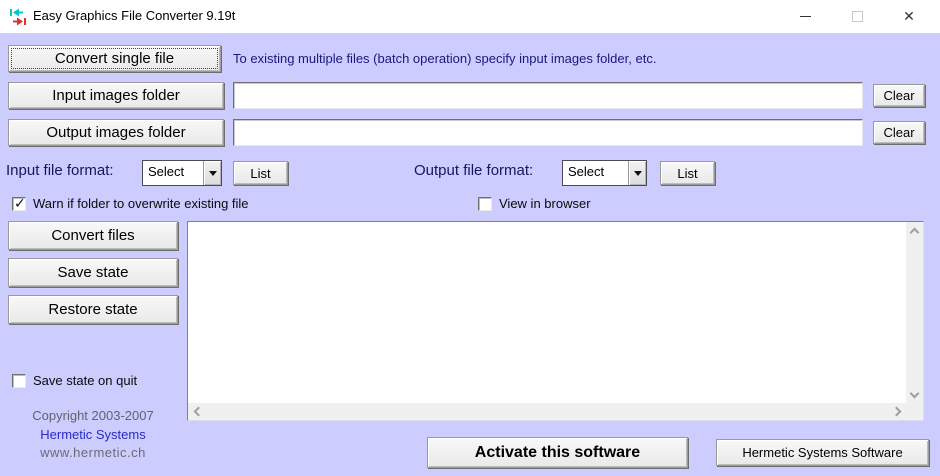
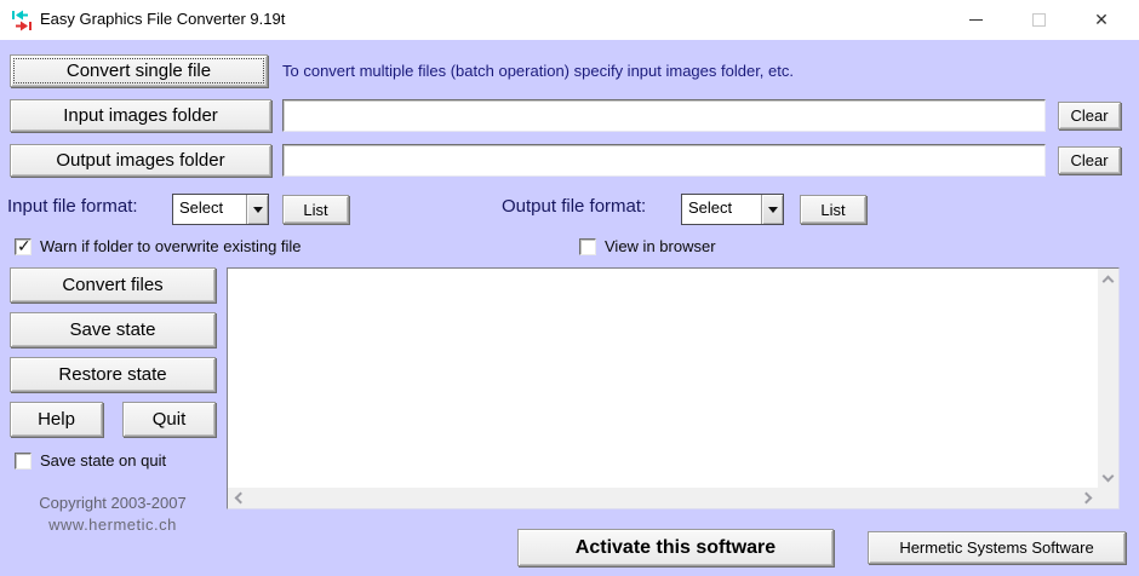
  Easy Graphics File Converter 9.19t
  ✕
  Convert single file
- To existing multiple files (batch operation) specify input images folder, etc.
+ To convert multiple files (batch operation) specify input images folder, etc.
  Input images folder
  Clear
  Output images folder
  Clear
  Input file format:
  Select
  List
  Output file format:
  Select
  List
  ✓
  Warn if folder to overwrite existing file
  View in browser
  Convert files
  Save state
  Restore state
+ Help
+ Quit
  Save state on quit
  Copyright 2003-2007
- Hermetic Systems
  www.hermetic.ch
  Activate this software
  Hermetic Systems Software
